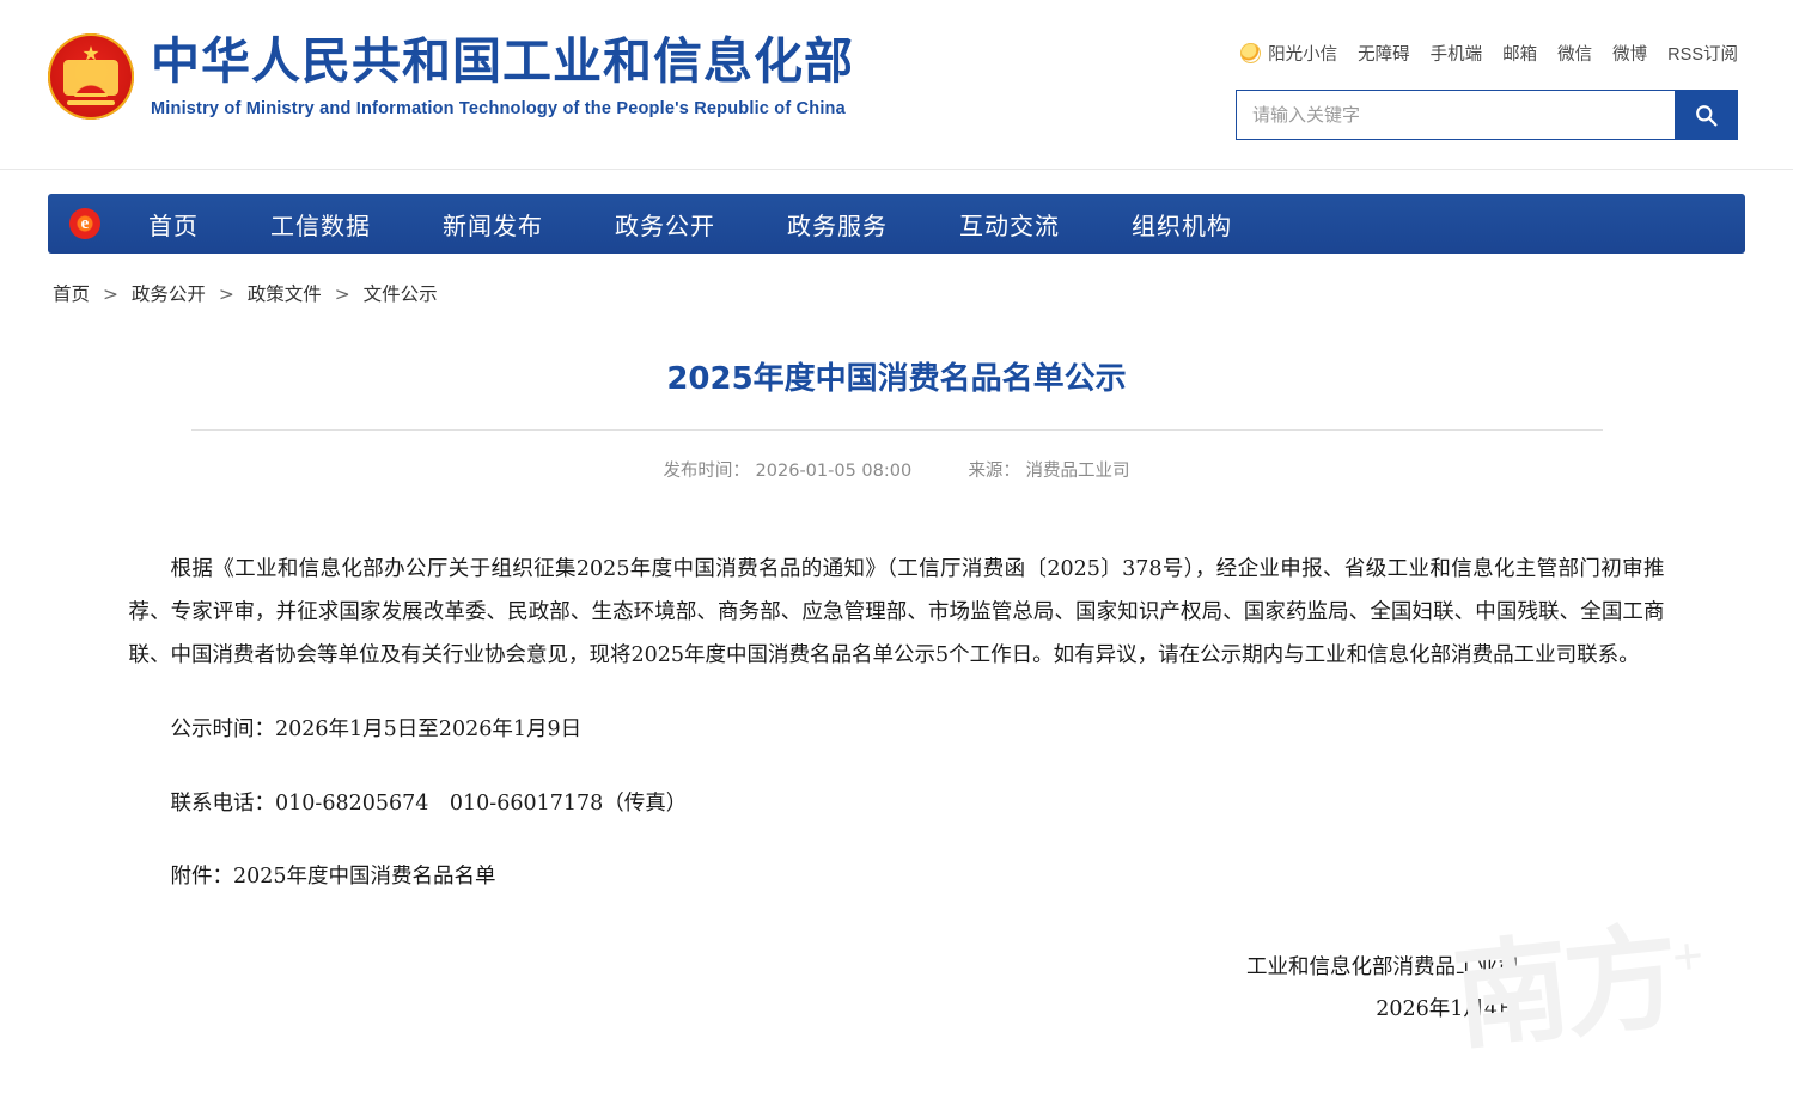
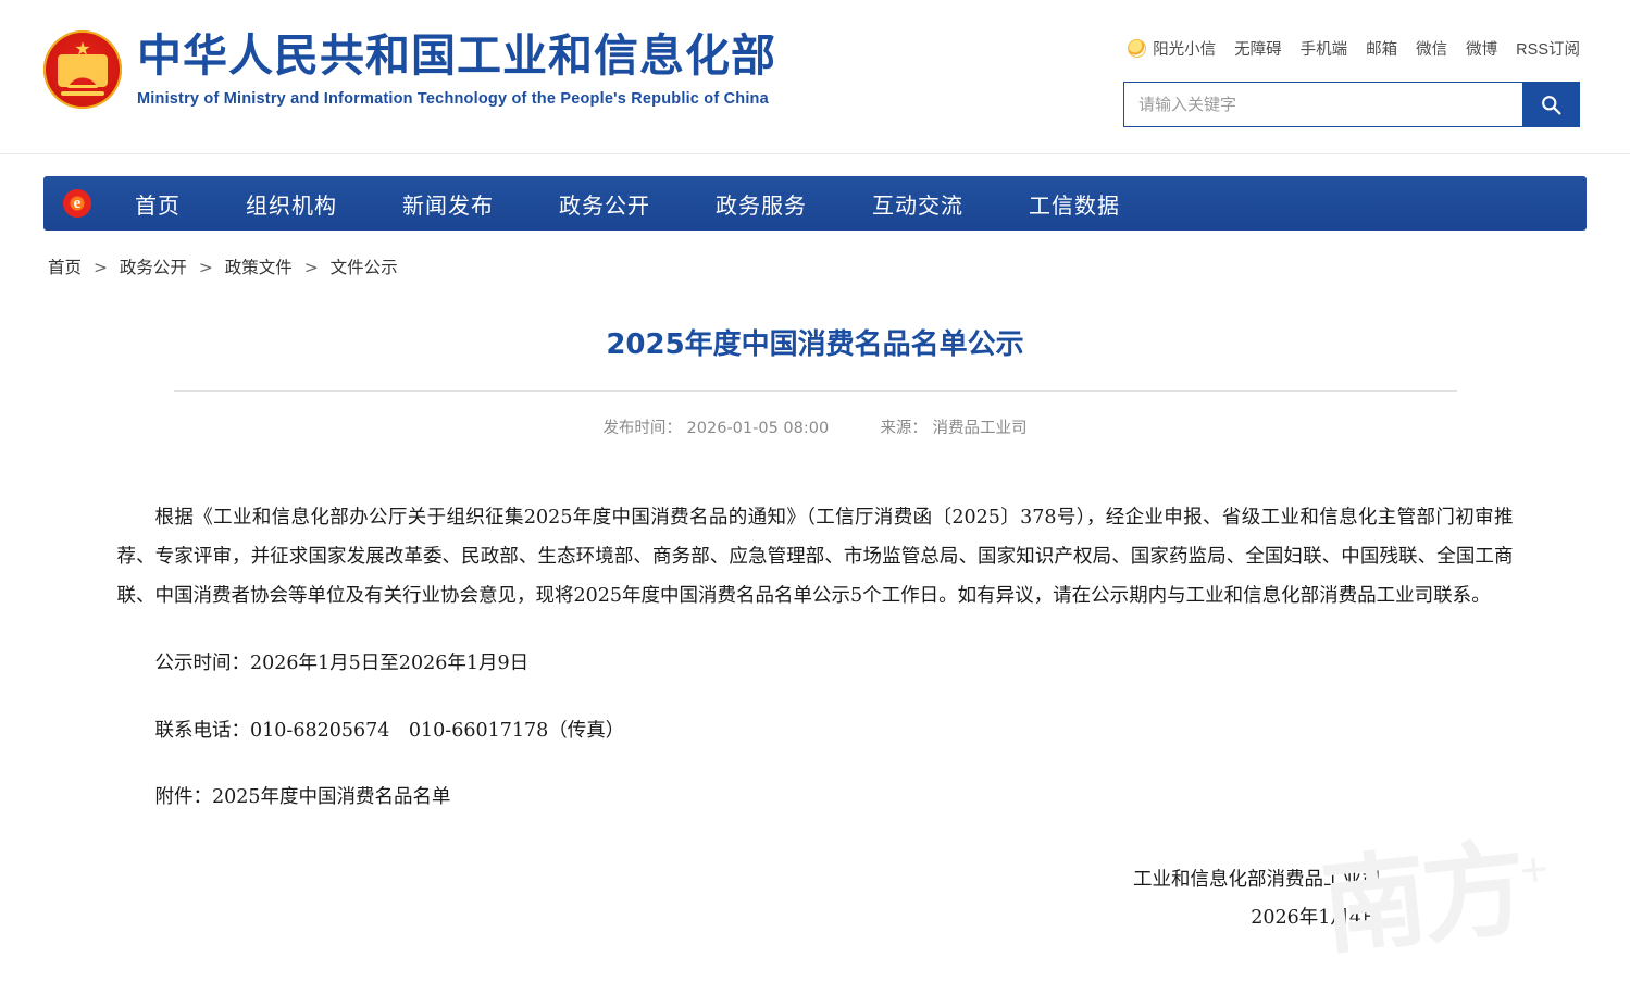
  ★
  中华人民共和国工业和信息化部
  Ministry of Ministry and Information Technology of the People's Republic of China
  阳光小信
  无障碍
  手机端
  邮箱
  微信
  微博
  RSS订阅
  请输入关键字
  e
  首页
- 工信数据
+ 组织机构
  新闻发布
  政务公开
  政务服务
  互动交流
- 组织机构
+ 工信数据
  首页 > 政务公开 > 政策文件 > 文件公示
  2025年度中国消费名品名单公示
  发布时间： 2026-01-05 08:00 来源： 消费品工业司
  根据《工业和信息化部办公厅关于组织征集2025年度中国消费名品的通知》（工信厅消费函〔2025〕378号），经企业申报、省级工业和信息化主管部门初审推荐、专家评审，并征求国家发展改革委、民政部、生态环境部、商务部、应急管理部、市场监管总局、国家知识产权局、国家药监局、全国妇联、中国残联、全国工商联、中国消费者协会等单位及有关行业协会意见，现将2025年度中国消费名品名单公示5个工作日。如有异议，请在公示期内与工业和信息化部消费品工业司联系。
  公示时间：2026年1月5日至2026年1月9日
  联系电话：010-68205674 010-66017178（传真）
  附件：2025年度中国消费名品名单
  工业和信息化部消费品工业司
  2026年1月4日
